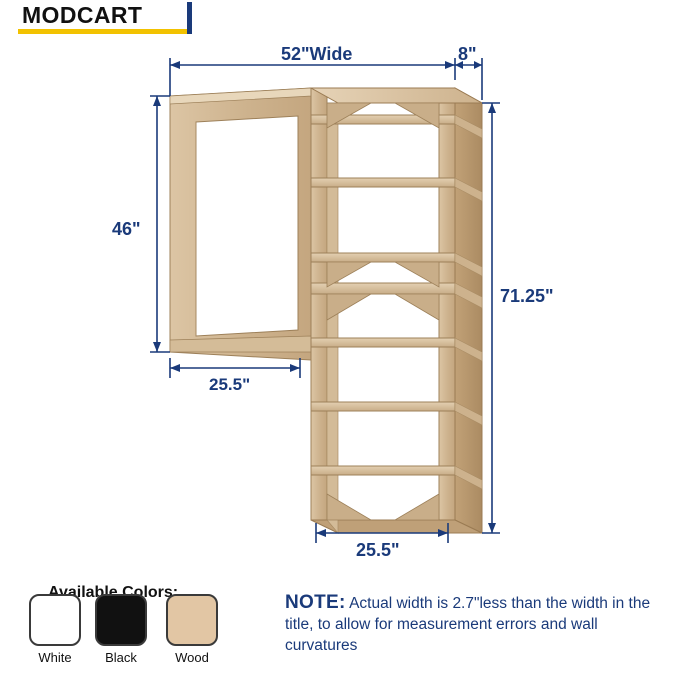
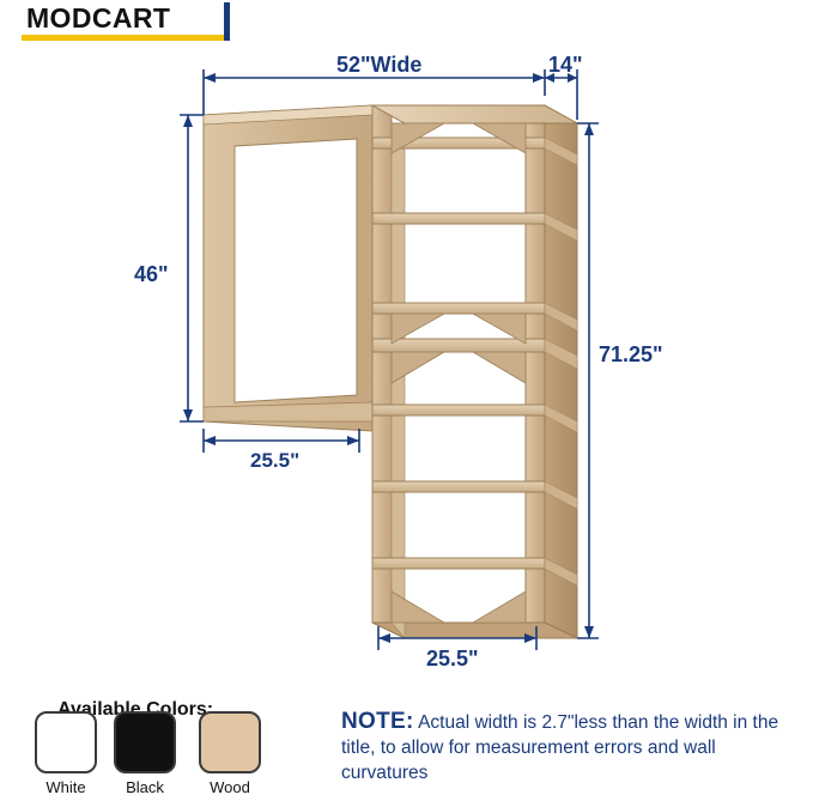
  MODCART
  52"Wide
- 8"
+ 14"
  46"
  71.25"
  25.5"
  25.5"
  Available Colors:
  White
  Black
  Wood
  NOTE: Actual width is 2.7"less than the width in the title, to allow for measurement errors and wall curvatures
